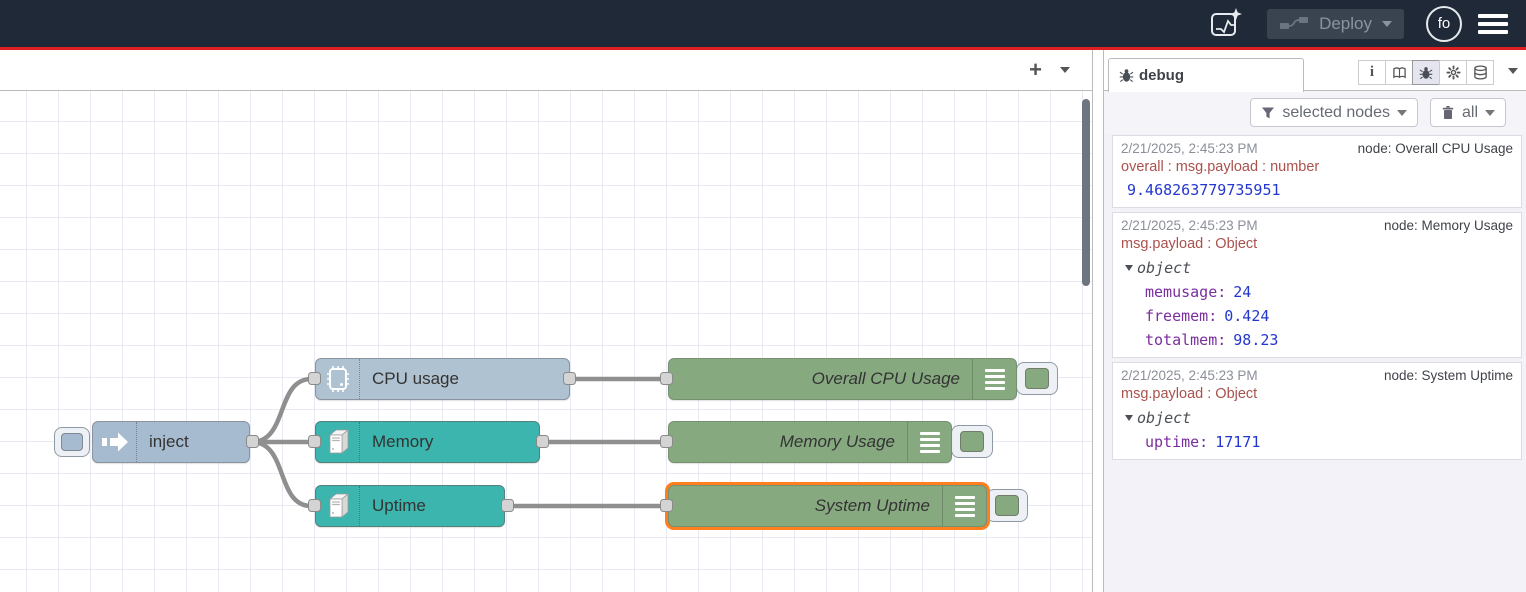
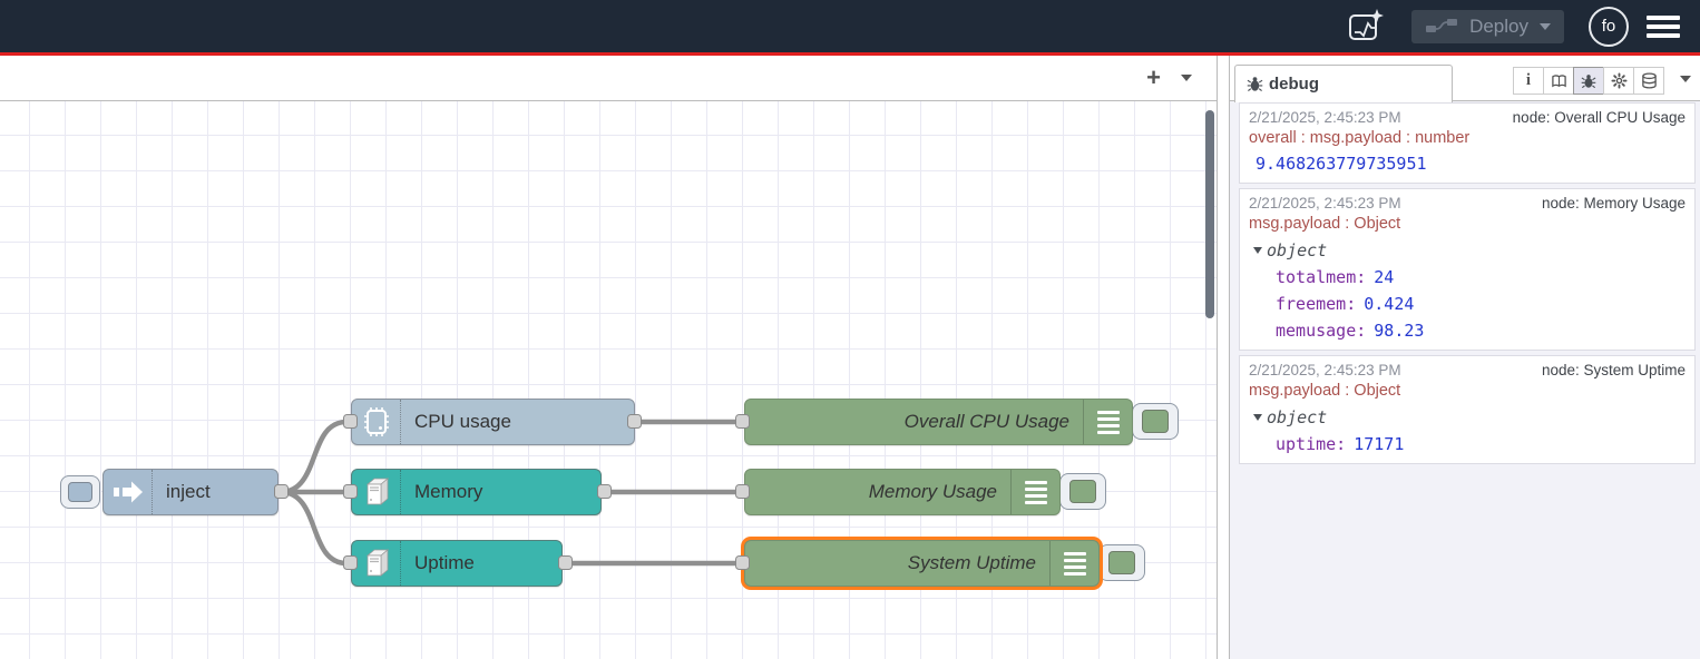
  Deploy
  fo
  +
  inject
  CPU usage
  Memory
  Uptime
  Overall CPU Usage
  Memory Usage
  System Uptime
  debug
  i
- selected nodes
- all
  2/21/2025, 2:45:23 PM
  node: Overall CPU Usage
  overall : msg.payload : number
  9.468263779735951
  2/21/2025, 2:45:23 PM
  node: Memory Usage
  msg.payload : Object
  object
- memusage: 24
+ totalmem: 24
  freemem: 0.424
- totalmem: 98.23
+ memusage: 98.23
  2/21/2025, 2:45:23 PM
  node: System Uptime
  msg.payload : Object
  object
  uptime: 17171
